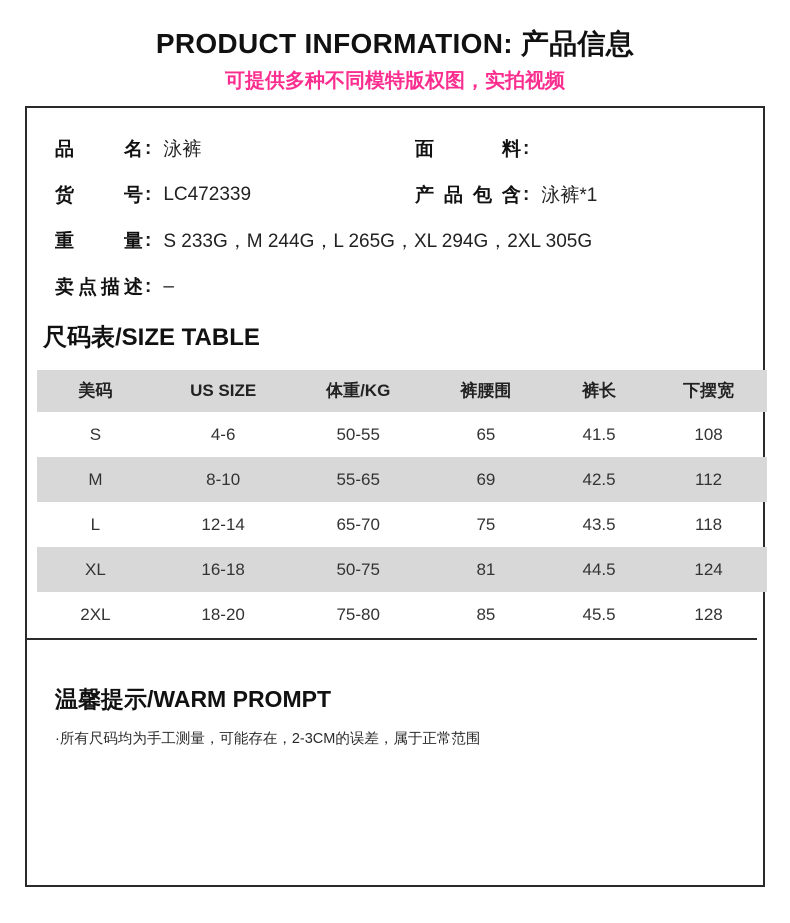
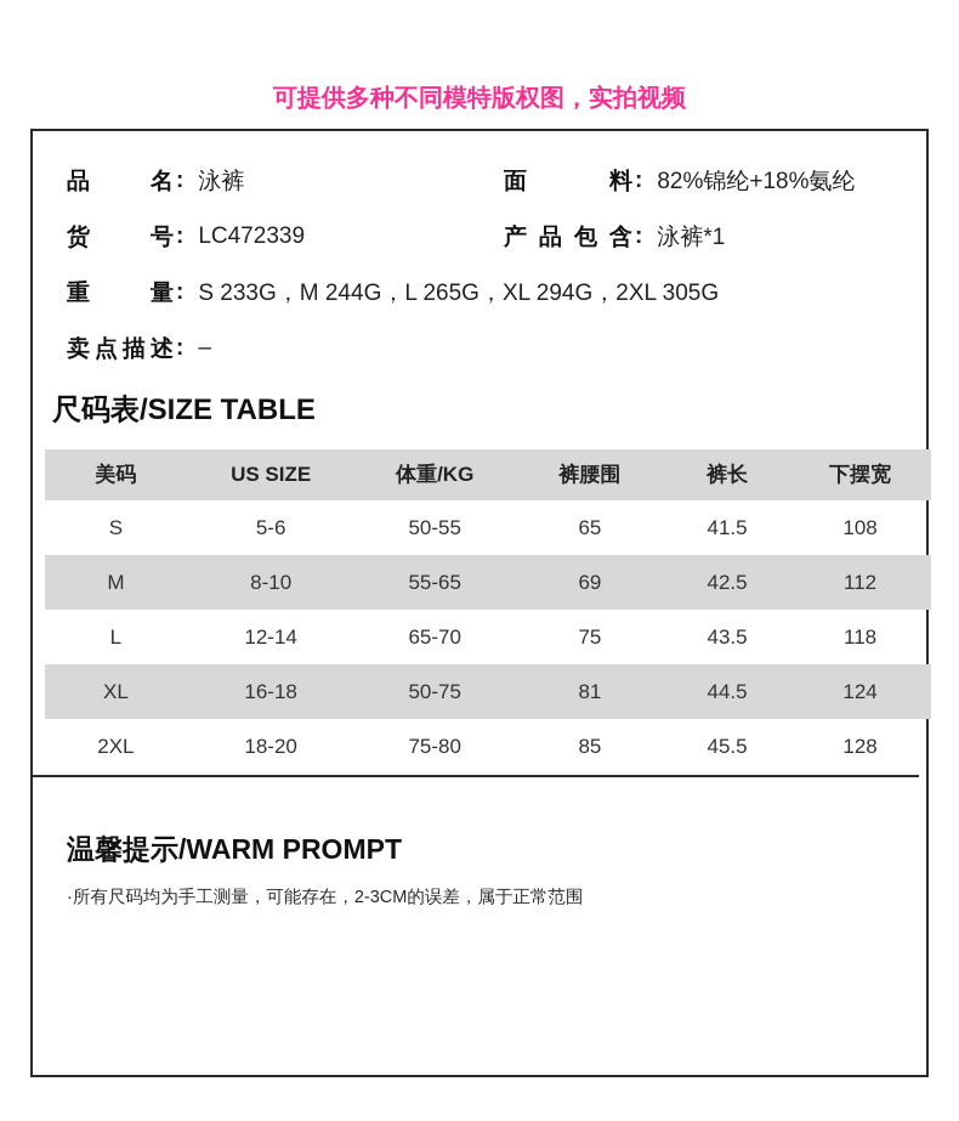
- PRODUCT INFORMATION: 产品信息
  可提供多种不同模特版权图，实拍视频
  品名
  :
  泳裤
  面料
  :
+ 82%锦纶+18%氨纶
  货号
  :
  LC472339
  产品包含
  :
  泳裤*1
  重量
  :
  S 233G，M 244G，L 265G，XL 294G，2XL 305G
  卖点描述
  :
  –
  尺码表/SIZE TABLE
  美码	US SIZE	体重/KG	裤腰围	裤长	下摆宽
- S	4-6	50-55	65	41.5	108
+ S	5-6	50-55	65	41.5	108
  M	8-10	55-65	69	42.5	112
  L	12-14	65-70	75	43.5	118
  XL	16-18	50-75	81	44.5	124
  2XL	18-20	75-80	85	45.5	128
  温馨提示/WARM PROMPT
  ·所有尺码均为手工测量，可能存在，2-3CM的误差，属于正常范围
